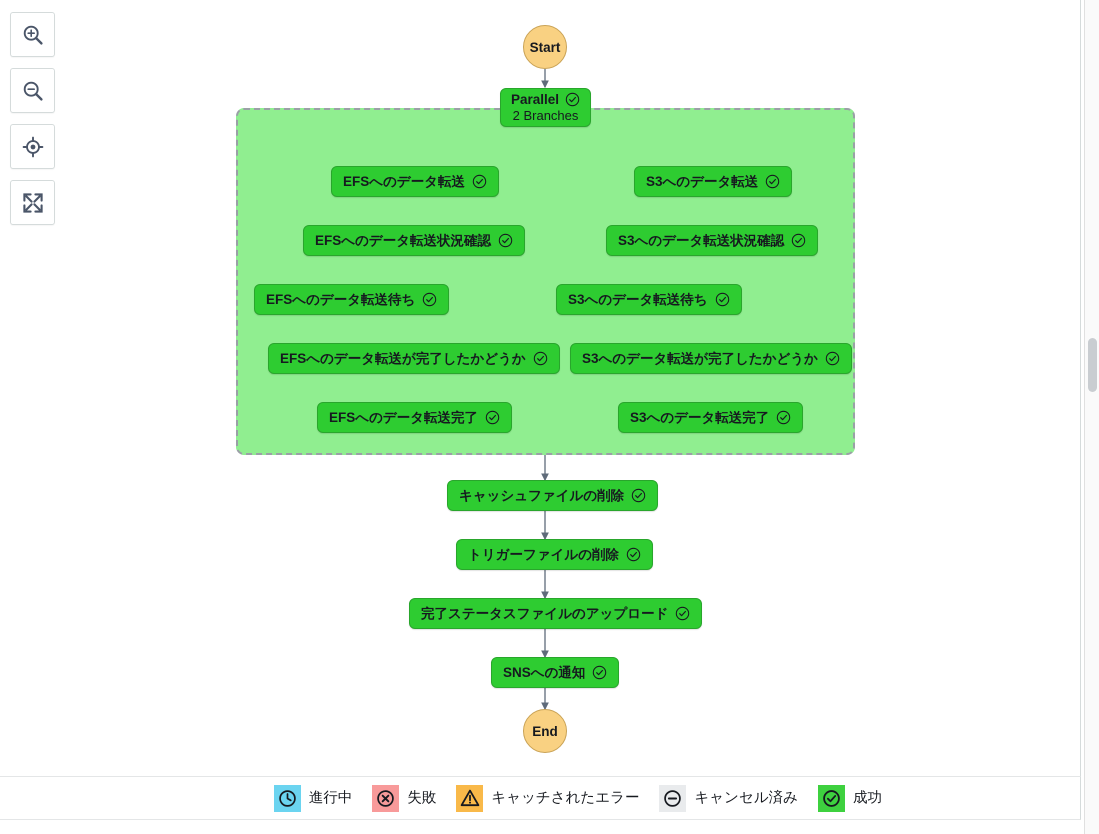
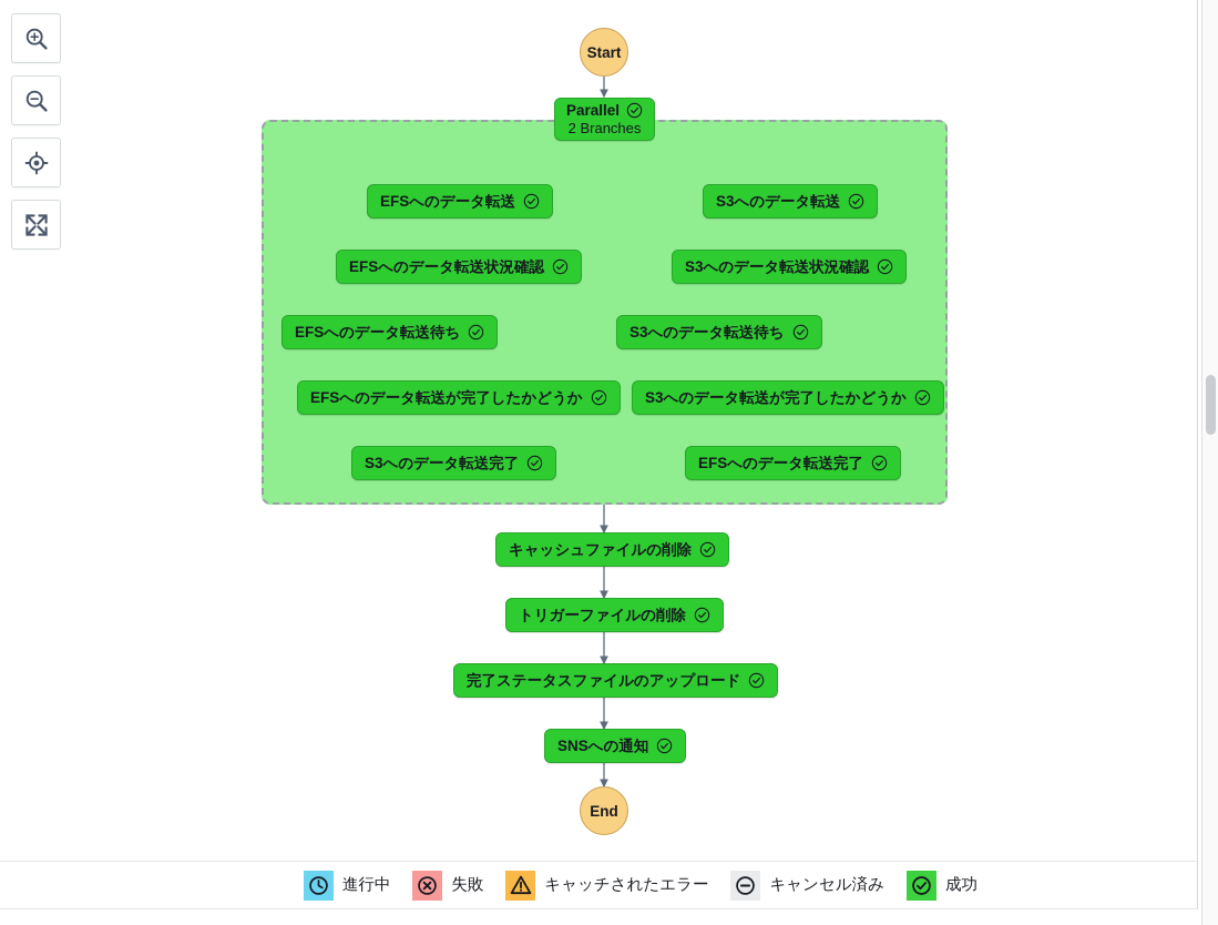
  Start
  Parallel
  2 Branches
  EFSへのデータ転送
  EFSへのデータ転送状況確認
  EFSへのデータ転送待ち
  EFSへのデータ転送が完了したかどうか
- EFSへのデータ転送完了
+ S3へのデータ転送完了
  S3へのデータ転送
  S3へのデータ転送状況確認
  S3へのデータ転送待ち
  S3へのデータ転送が完了したかどうか
- S3へのデータ転送完了
+ EFSへのデータ転送完了
  キャッシュファイルの削除
  トリガーファイルの削除
  完了ステータスファイルのアップロード
  SNSへの通知
  End
  進行中
  失敗
  キャッチされたエラー
  キャンセル済み
  成功
